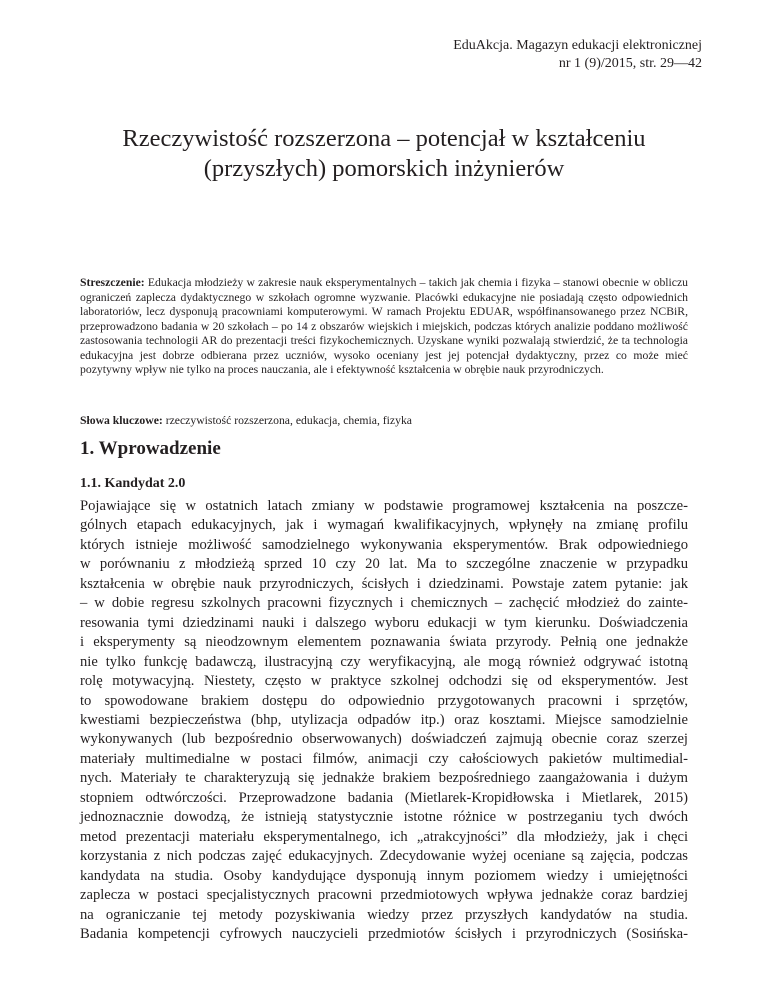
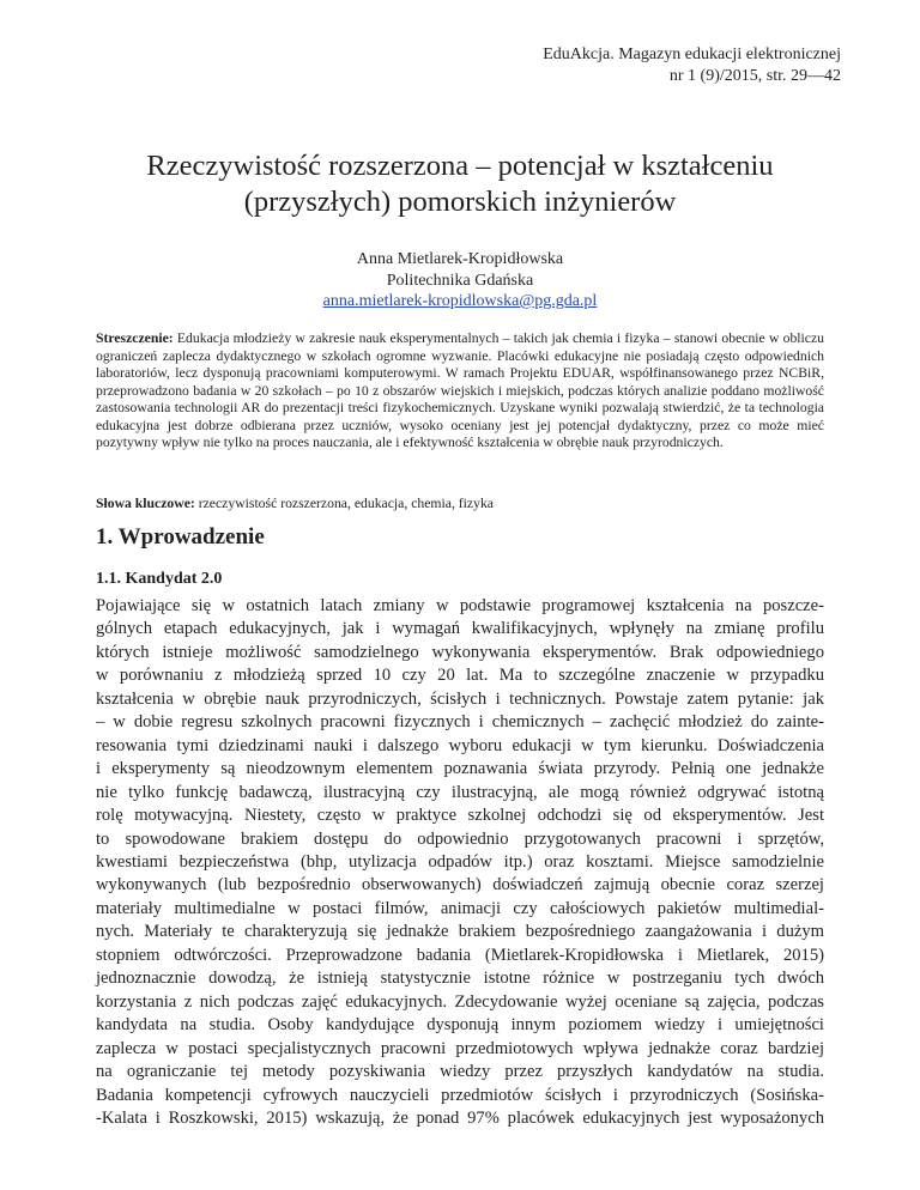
  EduAkcja. Magazyn edukacji elektronicznej
  nr 1 (9)/2015, str. 29—42
  Rzeczywistość rozszerzona – potencjał w kształceniu
  (przyszłych) pomorskich inżynierów
+ Anna Mietlarek-Kropidłowska
+ Politechnika Gdańska
+ anna.mietlarek-kropidlowska@pg.gda.pl
- Streszczenie: Edukacja młodzieży w zakresie nauk eksperymentalnych – takich jak chemia i fizyka – stanowi obecnie w obliczu ograniczeń zaplecza dydaktycznego w szkołach ogromne wyzwanie. Placówki edukacyjne nie posiadają często odpowiednich laboratoriów, lecz dysponują pracowniami komputerowymi. W ramach Projektu EDUAR, współfinansowanego przez NCBiR, przeprowadzono badania w 20 szkołach – po 14 z obszarów wiejskich i miejskich, podczas których analizie poddano możliwość zastosowania technologii AR do prezentacji treści fizykochemicznych. Uzyskane wyniki pozwalają stwierdzić, że ta technologia edukacyjna jest dobrze odbierana przez uczniów, wysoko oceniany jest jej potencjał dydaktyczny, przez co może mieć pozytywny wpływ nie tylko na proces nauczania, ale i efektywność kształcenia w obrębie nauk przyrodniczych.
+ Streszczenie: Edukacja młodzieży w zakresie nauk eksperymentalnych – takich jak chemia i fizyka – stanowi obecnie w obliczu ograniczeń zaplecza dydaktycznego w szkołach ogromne wyzwanie. Placówki edukacyjne nie posiadają często odpowiednich laboratoriów, lecz dysponują pracowniami komputerowymi. W ramach Projektu EDUAR, współfinansowanego przez NCBiR, przeprowadzono badania w 20 szkołach – po 10 z obszarów wiejskich i miejskich, podczas których analizie poddano możliwość zastosowania technologii AR do prezentacji treści fizykochemicznych. Uzyskane wyniki pozwalają stwierdzić, że ta technologia edukacyjna jest dobrze odbierana przez uczniów, wysoko oceniany jest jej potencjał dydaktyczny, przez co może mieć pozytywny wpływ nie tylko na proces nauczania, ale i efektywność kształcenia w obrębie nauk przyrodniczych.
  Słowa kluczowe: rzeczywistość rozszerzona, edukacja, chemia, fizyka
  1. Wprowadzenie
  1.1. Kandydat 2.0
  Pojawiające się w ostatnich latach zmiany w podstawie programowej kształcenia na poszcze-
  gólnych etapach edukacyjnych, jak i wymagań kwalifikacyjnych, wpłynęły na zmianę profilu
  których istnieje możliwość samodzielnego wykonywania eksperymentów. Brak odpowiedniego
  w porównaniu z młodzieżą sprzed 10 czy 20 lat. Ma to szczególne znaczenie w przypadku
- kształcenia w obrębie nauk przyrodniczych, ścisłych i dziedzinami. Powstaje zatem pytanie: jak
+ kształcenia w obrębie nauk przyrodniczych, ścisłych i technicznych. Powstaje zatem pytanie: jak
  – w dobie regresu szkolnych pracowni fizycznych i chemicznych – zachęcić młodzież do zainte-
  resowania tymi dziedzinami nauki i dalszego wyboru edukacji w tym kierunku. Doświadczenia
  i eksperymenty są nieodzownym elementem poznawania świata przyrody. Pełnią one jednakże
- nie tylko funkcję badawczą, ilustracyjną czy weryfikacyjną, ale mogą również odgrywać istotną
+ nie tylko funkcję badawczą, ilustracyjną czy ilustracyjną, ale mogą również odgrywać istotną
  rolę motywacyjną. Niestety, często w praktyce szkolnej odchodzi się od eksperymentów. Jest
  to spowodowane brakiem dostępu do odpowiednio przygotowanych pracowni i sprzętów,
  kwestiami bezpieczeństwa (bhp, utylizacja odpadów itp.) oraz kosztami. Miejsce samodzielnie
  wykonywanych (lub bezpośrednio obserwowanych) doświadczeń zajmują obecnie coraz szerzej
  materiały multimedialne w postaci filmów, animacji czy całościowych pakietów multimedial-
  nych. Materiały te charakteryzują się jednakże brakiem bezpośredniego zaangażowania i dużym
  stopniem odtwórczości. Przeprowadzone badania (Mietlarek-Kropidłowska i Mietlarek, 2015)
  jednoznacznie dowodzą, że istnieją statystycznie istotne różnice w postrzeganiu tych dwóch
- metod prezentacji materiału eksperymentalnego, ich „atrakcyjności” dla młodzieży, jak i chęci
  korzystania z nich podczas zajęć edukacyjnych. Zdecydowanie wyżej oceniane są zajęcia, podczas
  kandydata na studia. Osoby kandydujące dysponują innym poziomem wiedzy i umiejętności
  zaplecza w postaci specjalistycznych pracowni przedmiotowych wpływa jednakże coraz bardziej
  na ograniczanie tej metody pozyskiwania wiedzy przez przyszłych kandydatów na studia.
  Badania kompetencji cyfrowych nauczycieli przedmiotów ścisłych i przyrodniczych (Sosińska-
+ -Kalata i Roszkowski, 2015) wskazują, że ponad 97% placówek edukacyjnych jest wyposażonych
